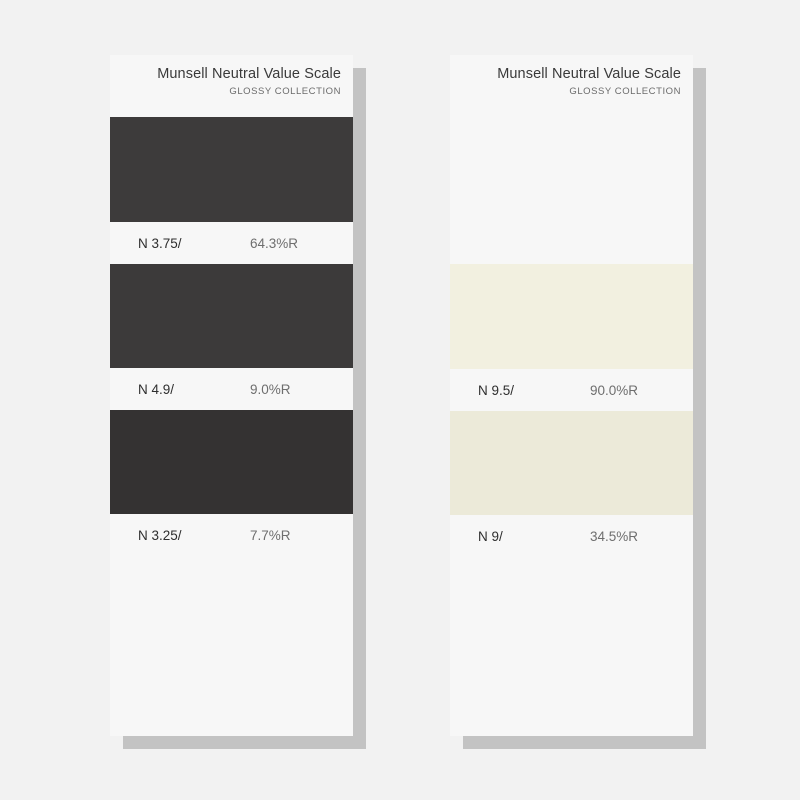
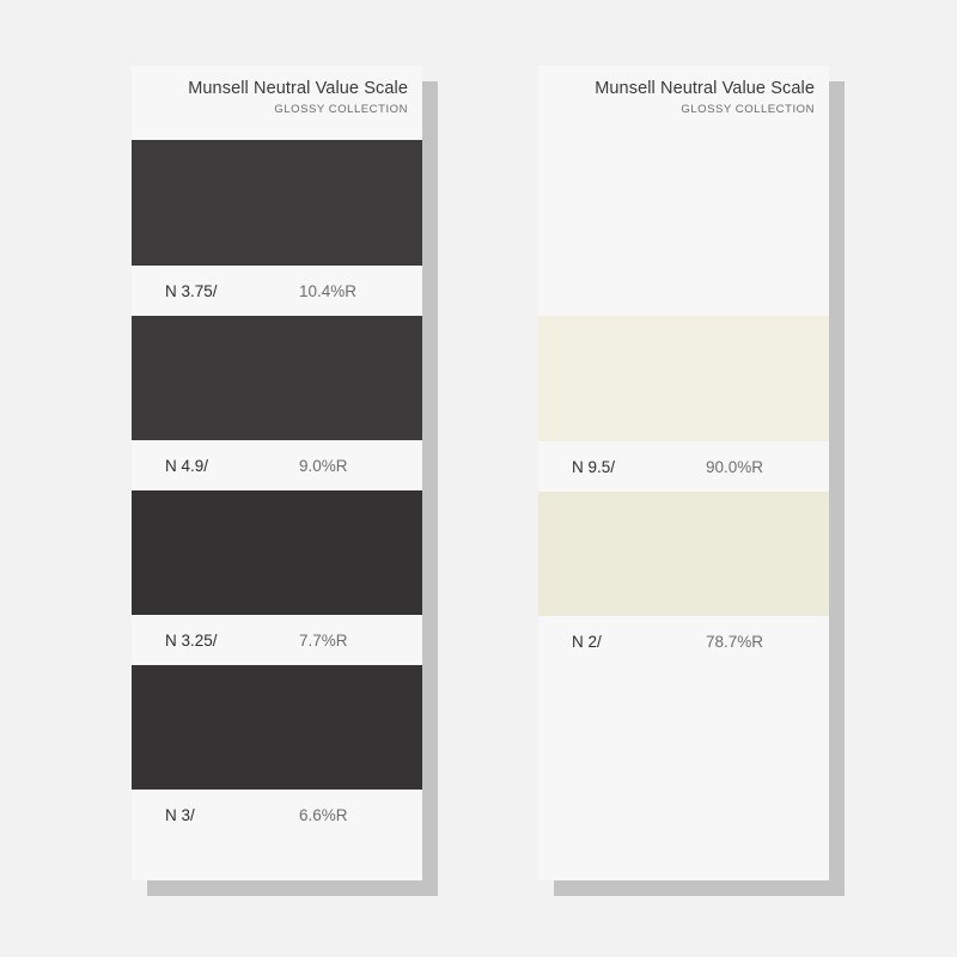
  Munsell Neutral Value Scale
  GLOSSY COLLECTION
  N 3.75/
- 64.3%R
+ 10.4%R
  N 4.9/
  9.0%R
  N 3.25/
  7.7%R
+ N 3/
+ 6.6%R
  Munsell Neutral Value Scale
  GLOSSY COLLECTION
  N 9.5/
  90.0%R
- N 9/
+ N 2/
- 34.5%R
+ 78.7%R
